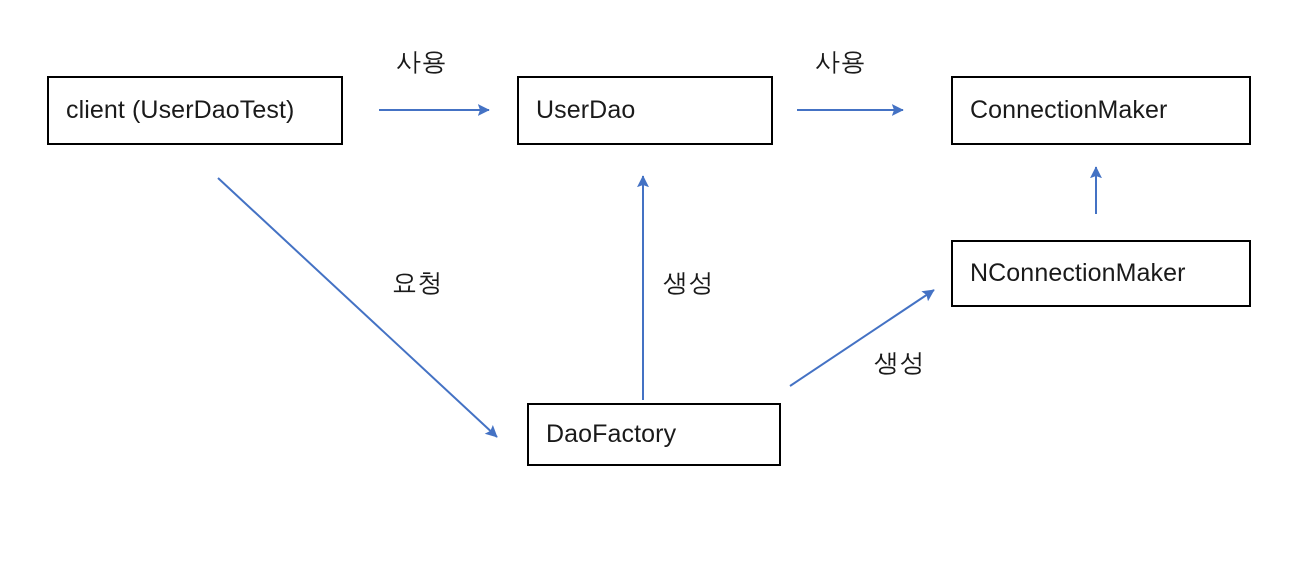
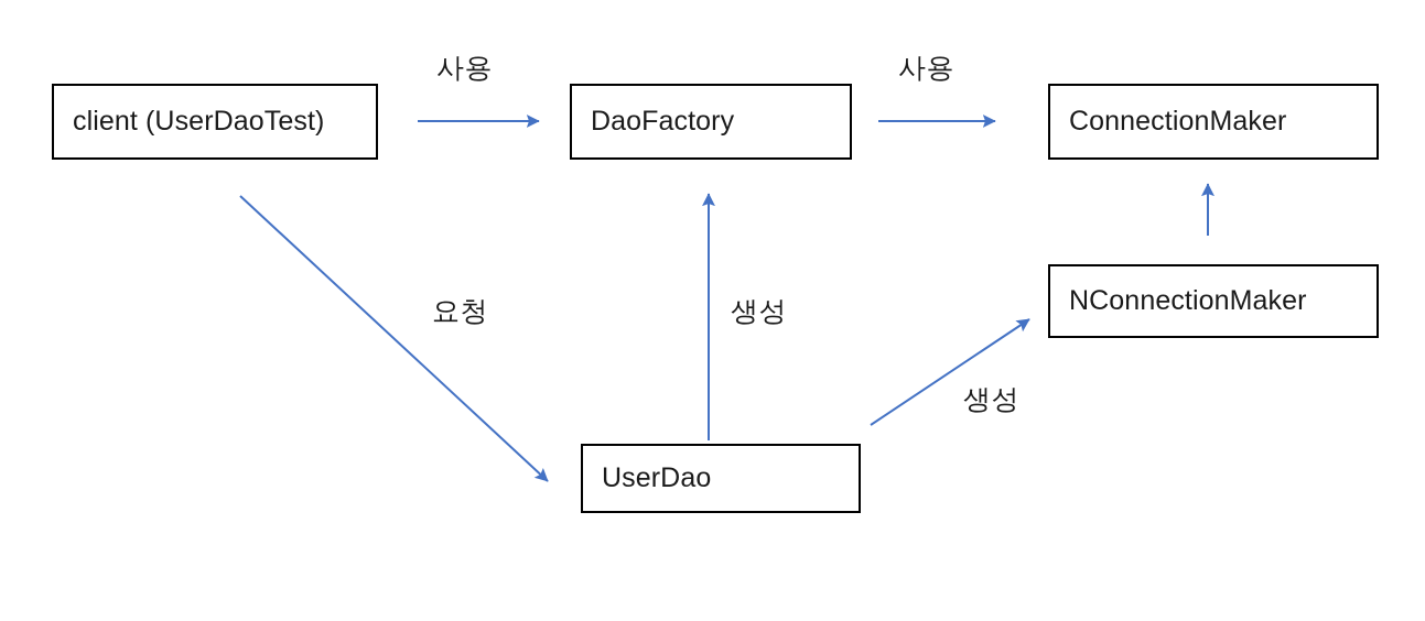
  client (UserDaoTest)
- UserDao
+ DaoFactory
  ConnectionMaker
  NConnectionMaker
- DaoFactory
+ UserDao
  사용
  사용
  요청
  생성
  생성
